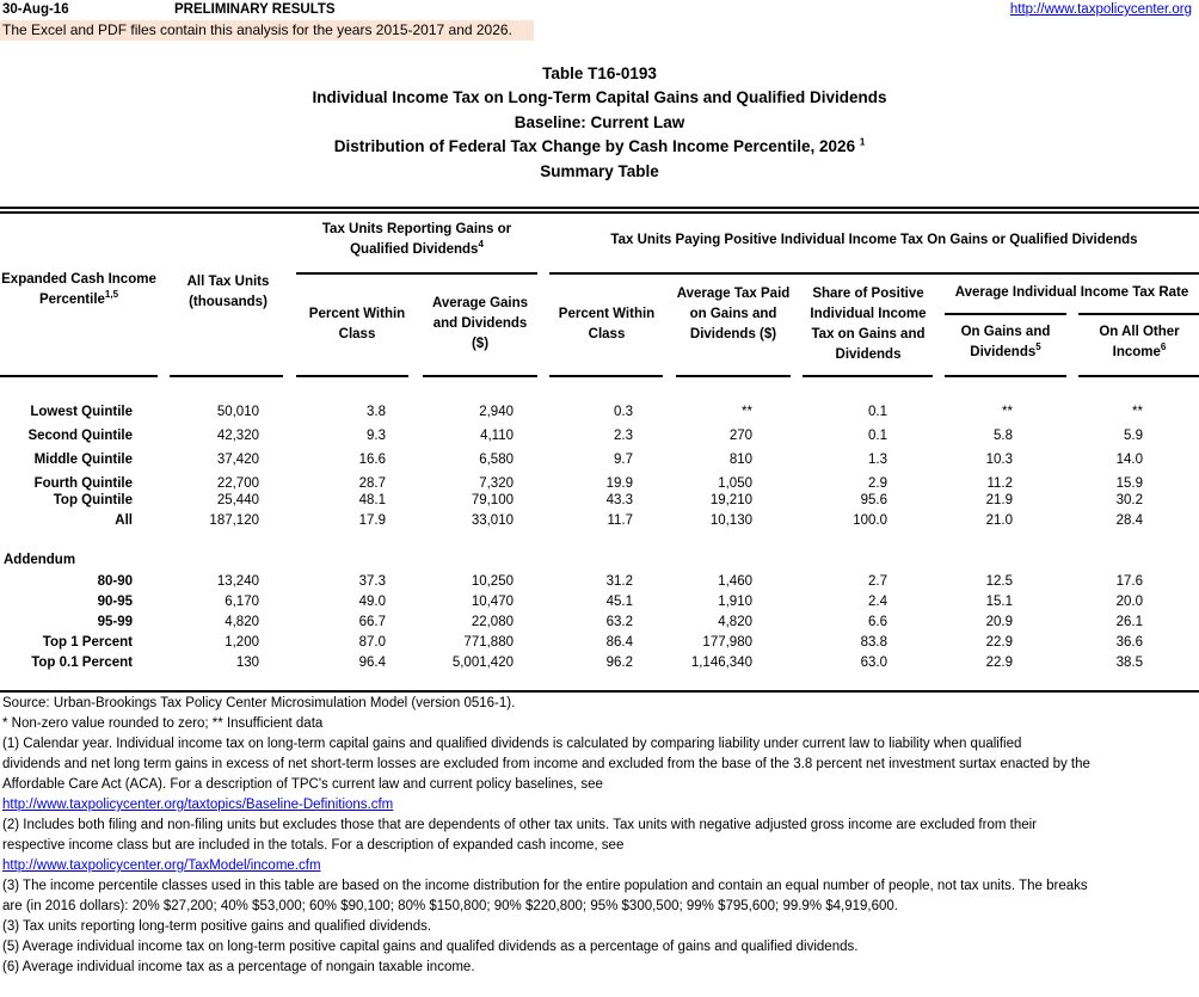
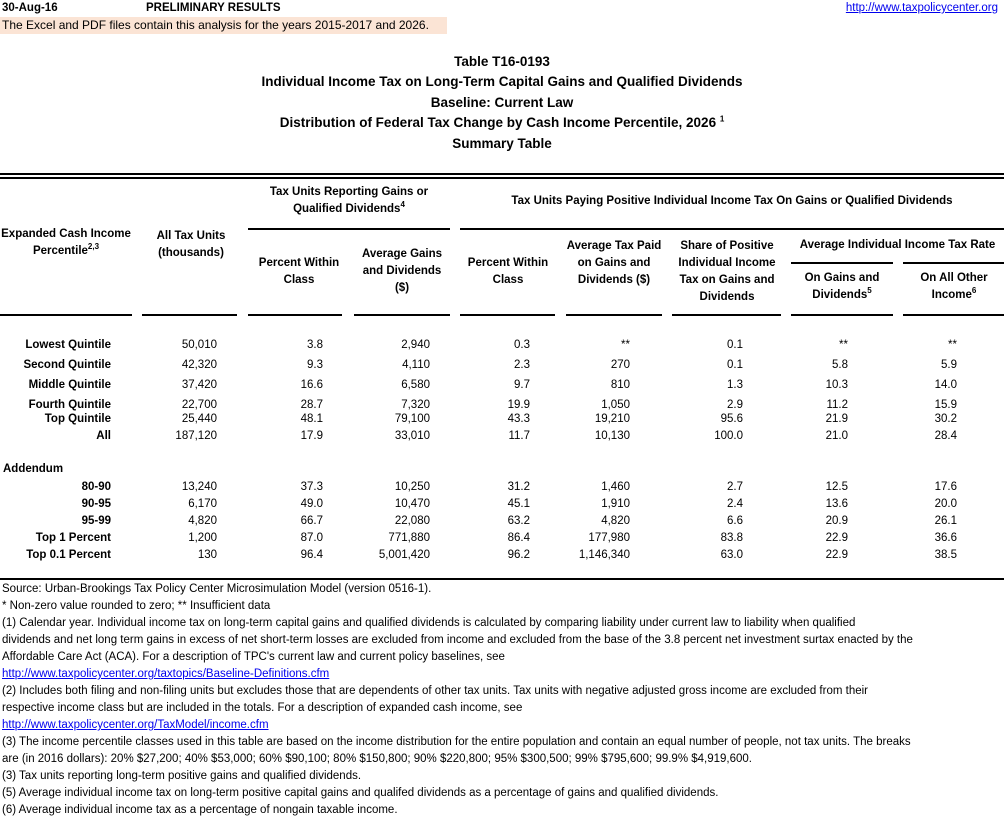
  30-Aug-16
  PRELIMINARY RESULTS
  http://www.taxpolicycenter.org
  The Excel and PDF files contain this analysis for the years 2015-2017 and 2026.
  Table T16-0193
  Individual Income Tax on Long-Term Capital Gains and Qualified Dividends
  Baseline: Current Law
  Distribution of Federal Tax Change by Cash Income Percentile, 2026 1
  Summary Table
  Tax Units Reporting Gains or Qualified Dividends4
  Tax Units Paying Positive Individual Income Tax On Gains or Qualified Dividends
  Average Individual Income Tax Rate
- Expanded Cash Income Percentile1,5
+ Expanded Cash Income Percentile2,3
  All Tax Units (thousands)
  Percent Within Class
  Average Gains and Dividends ($)
  Percent Within Class
  Average Tax Paid on Gains and Dividends ($)
  Share of Positive Individual Income Tax on Gains and Dividends
  On Gains and Dividends5
  On All Other Income6
  Lowest Quintile
  50,010
  3.8
  2,940
  0.3
  **
  0.1
  **
  **
  Second Quintile
  42,320
  9.3
  4,110
  2.3
  270
  0.1
  5.8
  5.9
  Middle Quintile
  37,420
  16.6
  6,580
  9.7
  810
  1.3
  10.3
  14.0
  Fourth Quintile
  22,700
  28.7
  7,320
  19.9
  1,050
  2.9
  11.2
  15.9
  Top Quintile
  25,440
  48.1
  79,100
  43.3
  19,210
  95.6
  21.9
  30.2
  All
  187,120
  17.9
  33,010
  11.7
  10,130
  100.0
  21.0
  28.4
  80-90
  13,240
  37.3
  10,250
  31.2
  1,460
  2.7
  12.5
  17.6
  90-95
  6,170
  49.0
  10,470
  45.1
  1,910
  2.4
- 15.1
+ 13.6
  20.0
  95-99
  4,820
  66.7
  22,080
  63.2
  4,820
  6.6
  20.9
  26.1
  Top 1 Percent
  1,200
  87.0
  771,880
  86.4
  177,980
  83.8
  22.9
  36.6
  Top 0.1 Percent
  130
  96.4
  5,001,420
  96.2
  1,146,340
  63.0
  22.9
  38.5
  Addendum
  Source: Urban-Brookings Tax Policy Center Microsimulation Model (version 0516-1).
  * Non-zero value rounded to zero; ** Insufficient data
  (1) Calendar year. Individual income tax on long-term capital gains and qualified dividends is calculated by comparing liability under current law to liability when qualified
  dividends and net long term gains in excess of net short-term losses are excluded from income and excluded from the base of the 3.8 percent net investment surtax enacted by the
  Affordable Care Act (ACA). For a description of TPC's current law and current policy baselines, see
  http://www.taxpolicycenter.org/taxtopics/Baseline-Definitions.cfm
  (2) Includes both filing and non-filing units but excludes those that are dependents of other tax units. Tax units with negative adjusted gross income are excluded from their
  respective income class but are included in the totals. For a description of expanded cash income, see
  http://www.taxpolicycenter.org/TaxModel/income.cfm
  (3) The income percentile classes used in this table are based on the income distribution for the entire population and contain an equal number of people, not tax units. The breaks
  are (in 2016 dollars): 20% $27,200; 40% $53,000; 60% $90,100; 80% $150,800; 90% $220,800; 95% $300,500; 99% $795,600; 99.9% $4,919,600.
  (3) Tax units reporting long-term positive gains and qualified dividends.
  (5) Average individual income tax on long-term positive capital gains and qualifed dividends as a percentage of gains and qualified dividends.
  (6) Average individual income tax as a percentage of nongain taxable income.
